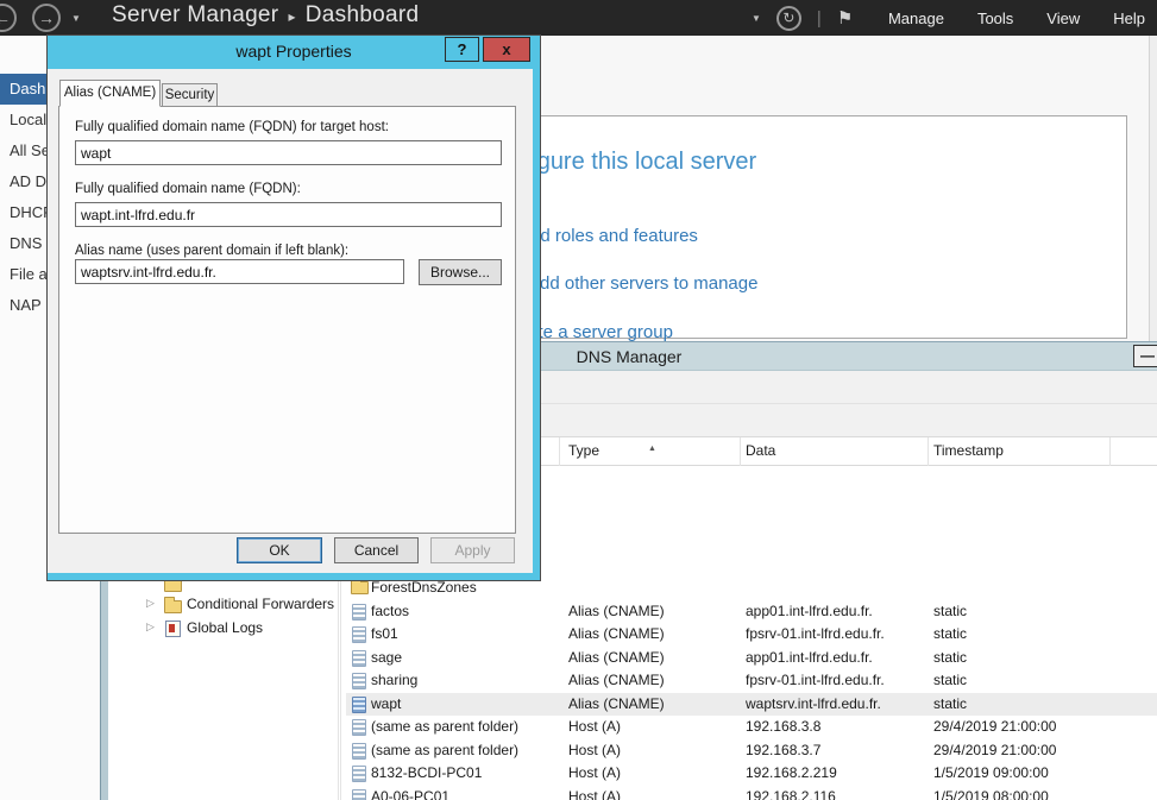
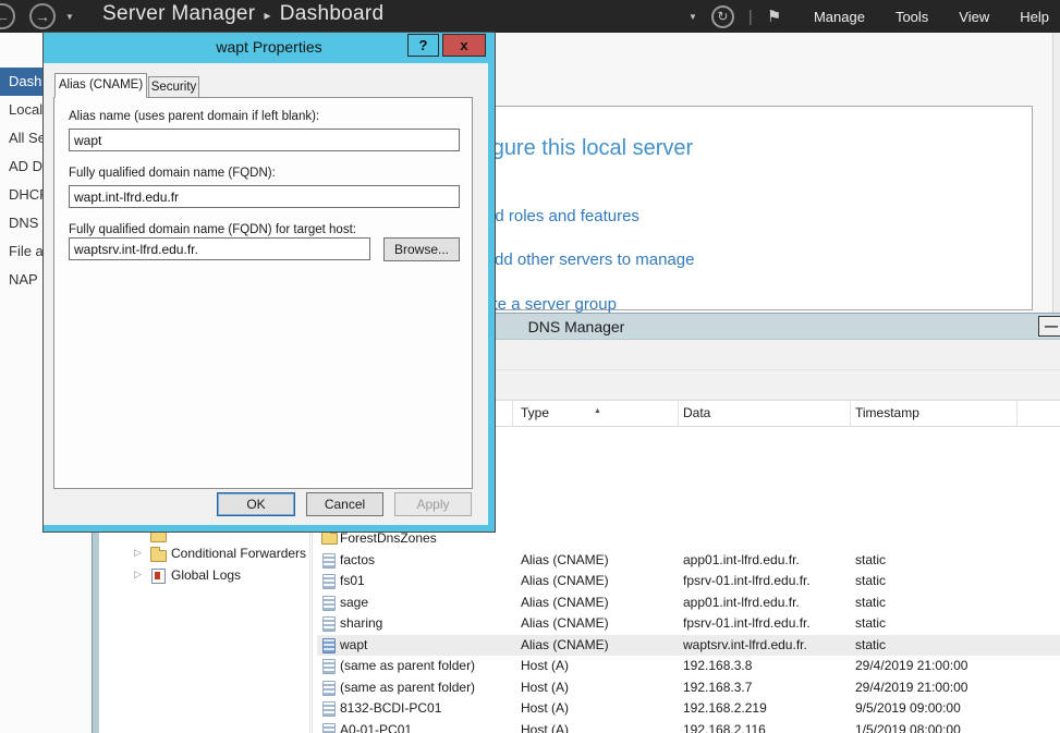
  ←
  →
  ▼
  Server Manager ▸ Dashboard
  ▼
  ↻
  |
  ⚑
  Manage
  Tools
  View
  Help
  gure this local server
  d roles and features
  dd other servers to manage
  te a server group
  AD D
  DHC
  DNS
  NAP
  DNS Manager
  —
  ▷
  Conditional Forwarders
  ▷
  Global Logs
  Type
  Data
  Timestamp
  ForestDnsZones
  factos
  Alias (CNAME)
  app01.int-lfrd.edu.fr.
  static
  fs01
  Alias (CNAME)
  fpsrv-01.int-lfrd.edu.fr.
  static
  sage
  Alias (CNAME)
  app01.int-lfrd.edu.fr.
  static
  sharing
  Alias (CNAME)
  fpsrv-01.int-lfrd.edu.fr.
  static
  wapt
  Alias (CNAME)
  waptsrv.int-lfrd.edu.fr.
  static
  (same as parent folder)
  Host (A)
  192.168.3.8
  29/4/2019 21:00:00
  (same as parent folder)
  Host (A)
  192.168.3.7
  29/4/2019 21:00:00
  8132-BCDI-PC01
  Host (A)
  192.168.2.219
- 1/5/2019 09:00:00
+ 9/5/2019 09:00:00
- A0-06-PC01
+ A0-01-PC01
  Host (A)
  192.168.2.116
  1/5/2019 08:00:00
  wapt Properties
  ?
  x
  Alias (CNAME)
  Security
- Fully qualified domain name (FQDN) for target host:
+ Alias name (uses parent domain if left blank):
  wapt
  Fully qualified domain name (FQDN):
  wapt.int-lfrd.edu.fr
- Alias name (uses parent domain if left blank):
+ Fully qualified domain name (FQDN) for target host:
  waptsrv.int-lfrd.edu.fr.
  Browse...
  OK
  Cancel
  Apply
